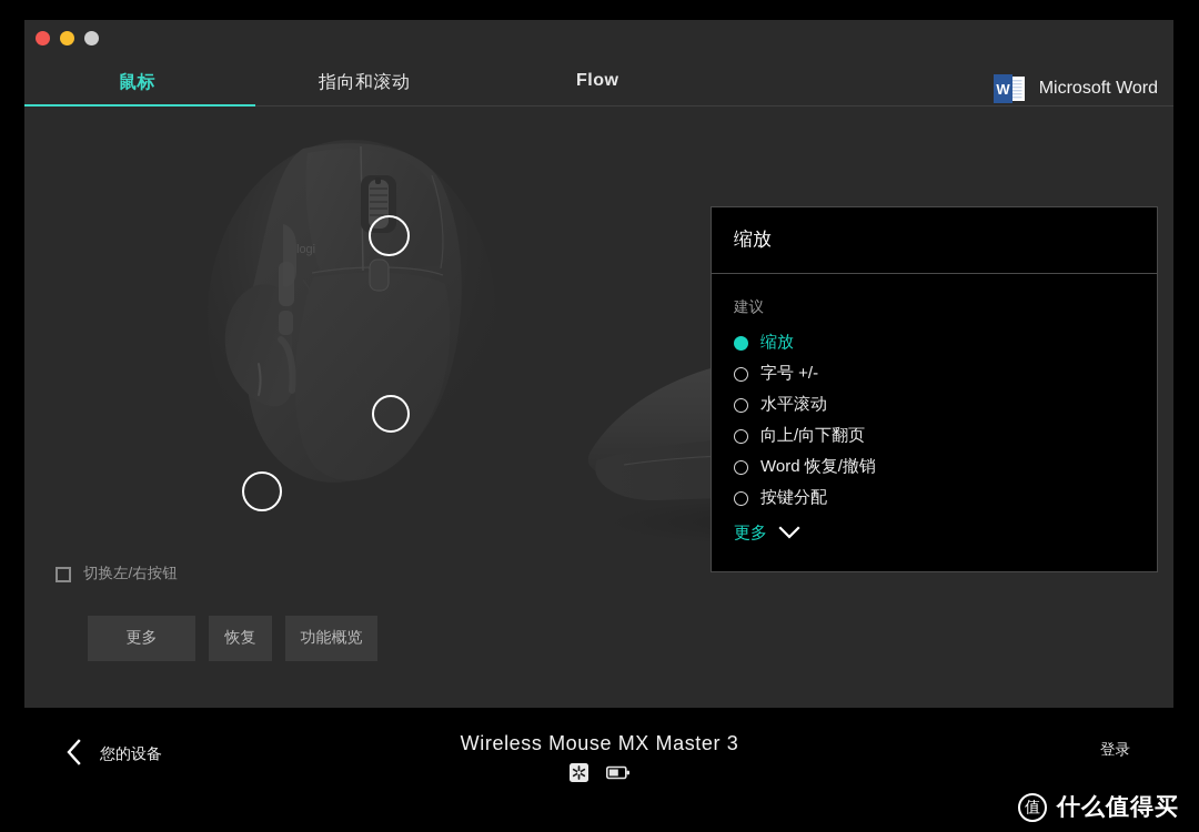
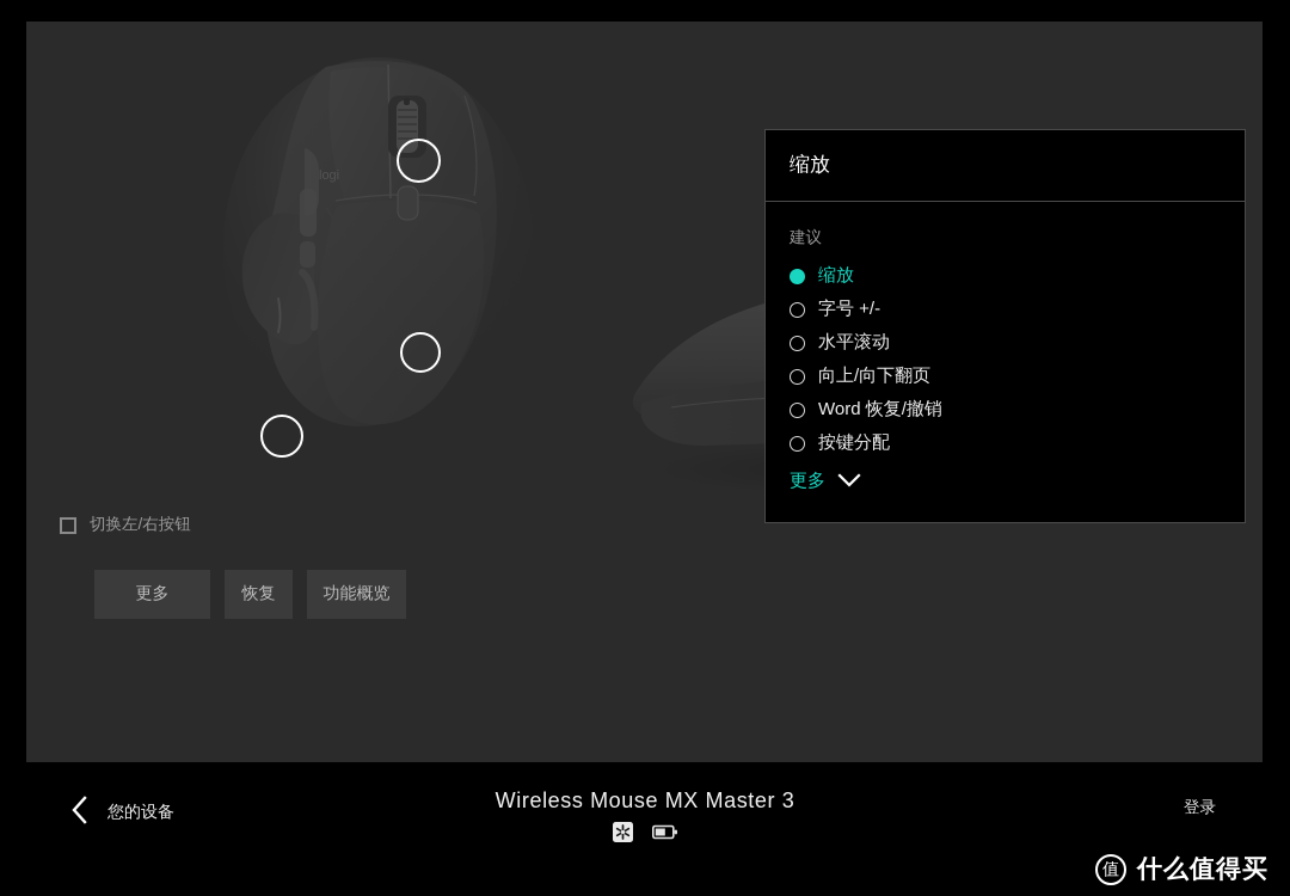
- 鼠标
- 指向和滚动
- Flow
- W
- Microsoft Word
  logi
  切换左/右按钮
  更多
  恢复
  功能概览
  缩放
  建议
  缩放
  字号 +/-
  水平滚动
  向上/向下翻页
  Word 恢复/撤销
  按键分配
  更多
  您的设备
  Wireless Mouse MX Master 3
  登录
  值
  什么值得买
